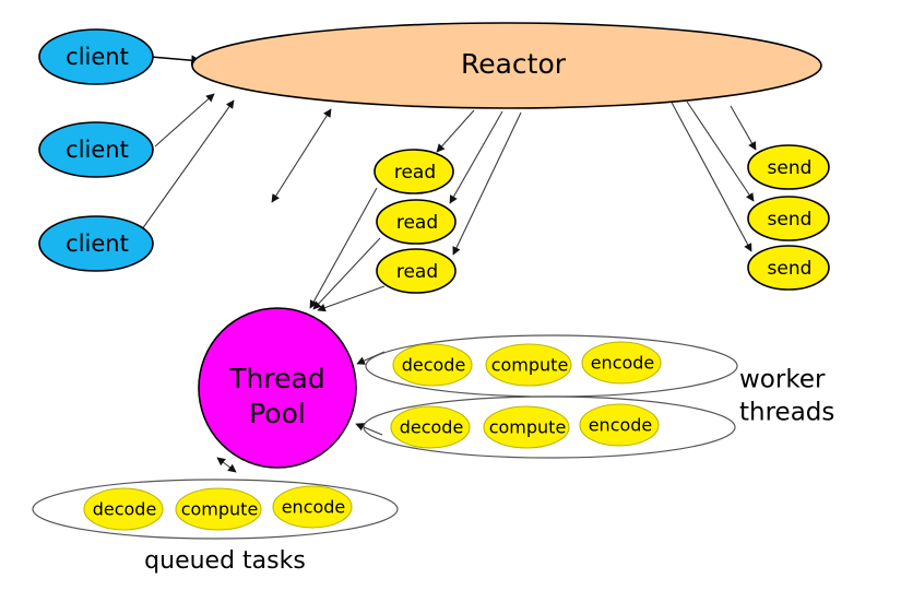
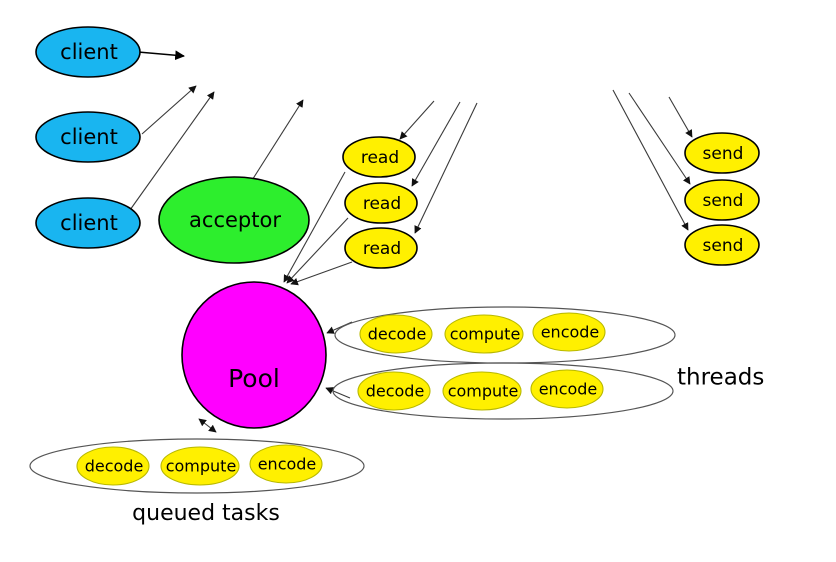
- Reactor
  client
  client
  client
+ acceptor
  read
  read
  read
  send
  send
  send
- Thread
  Pool
  decode
  compute
  encode
  decode
  compute
  encode
- worker
  threads
  decode
  compute
  encode
  queued tasks
